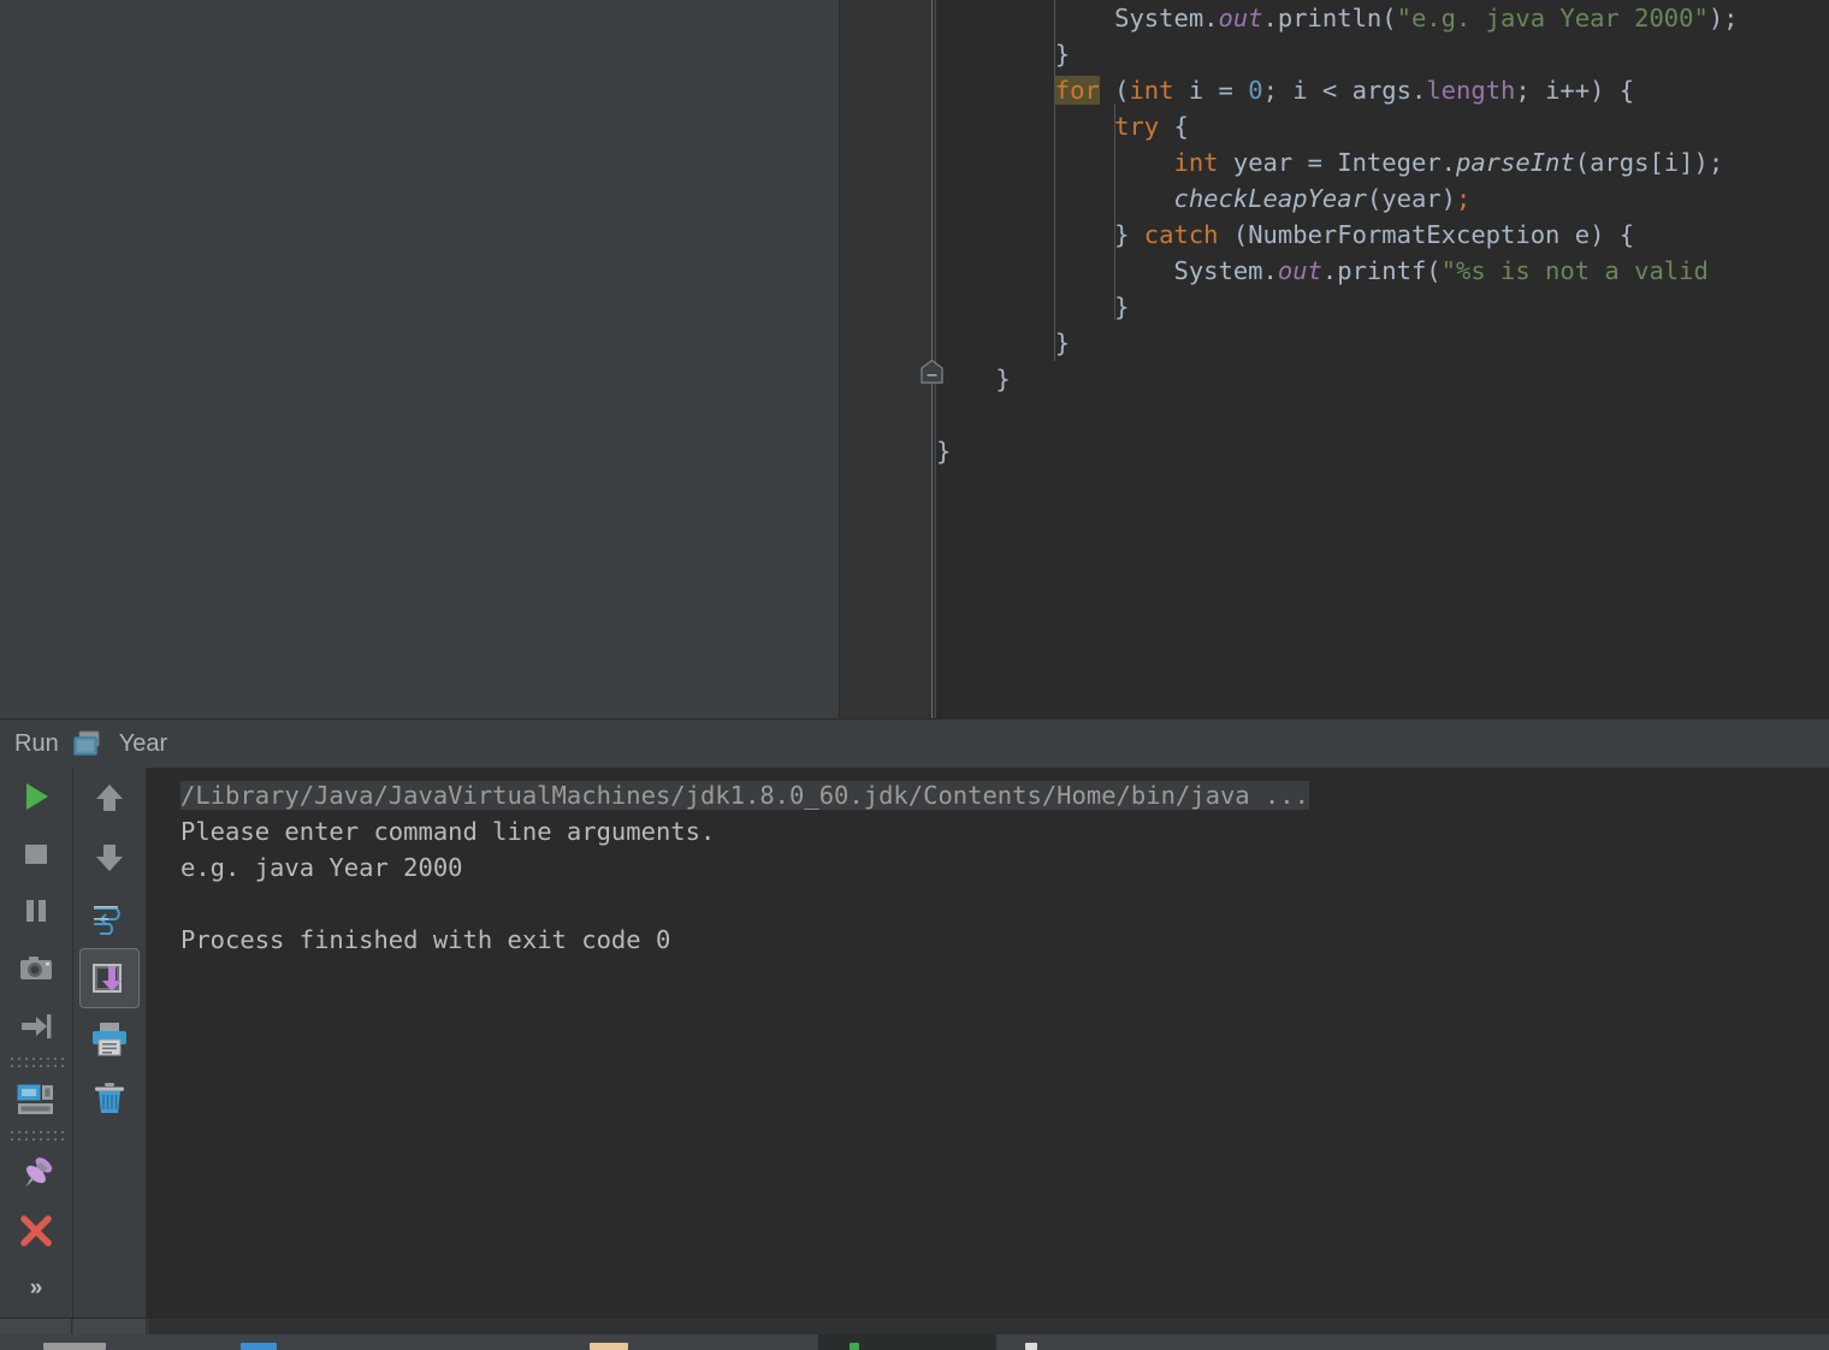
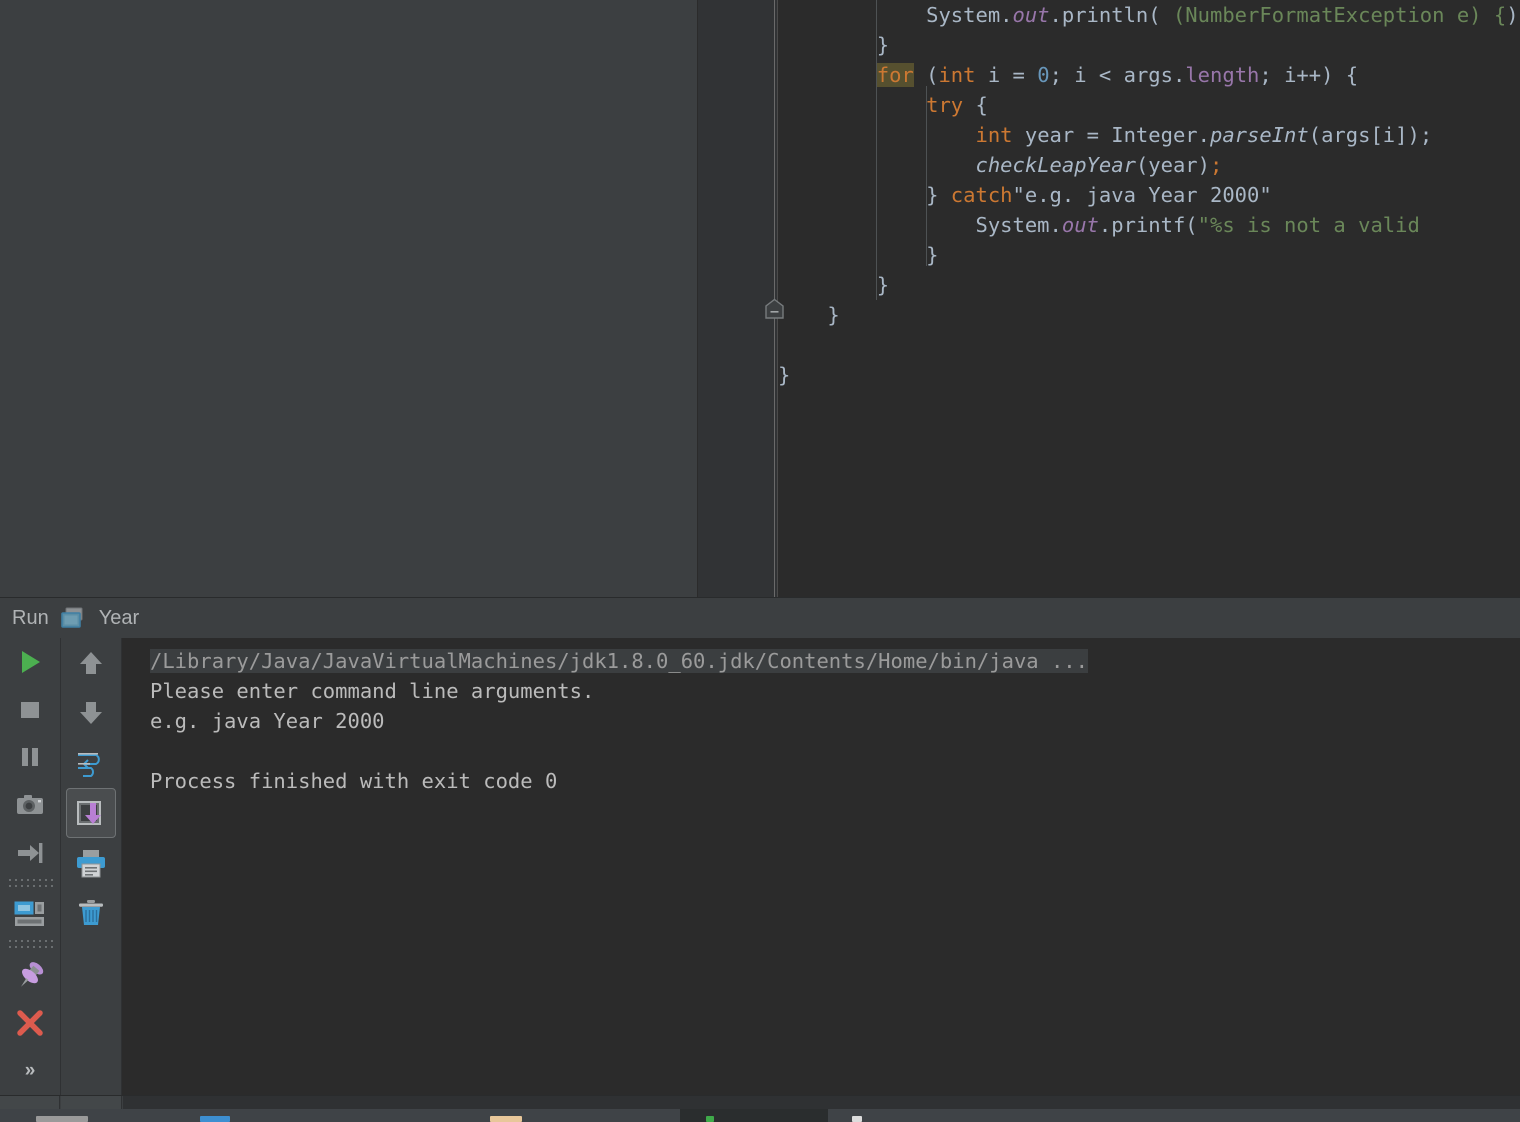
- System.out.println("e.g. java Year 2000");
+ System.out.println( (NumberFormatException e) {)
  }
  for (int i = 0; i < args.length; i++) {
  try {
  int year = Integer.parseInt(args[i]);
  checkLeapYear(year);
- } catch (NumberFormatException e) {
+ } catch"e.g. java Year 2000"
  System.out.printf("%s is not a valid
  }
  }
  }
  }
  Run
  Year
  »
  /Library/Java/JavaVirtualMachines/jdk1.8.0_60.jdk/Contents/Home/bin/java ...
  Please enter command line arguments.
  e.g. java Year 2000
  Process finished with exit code 0
